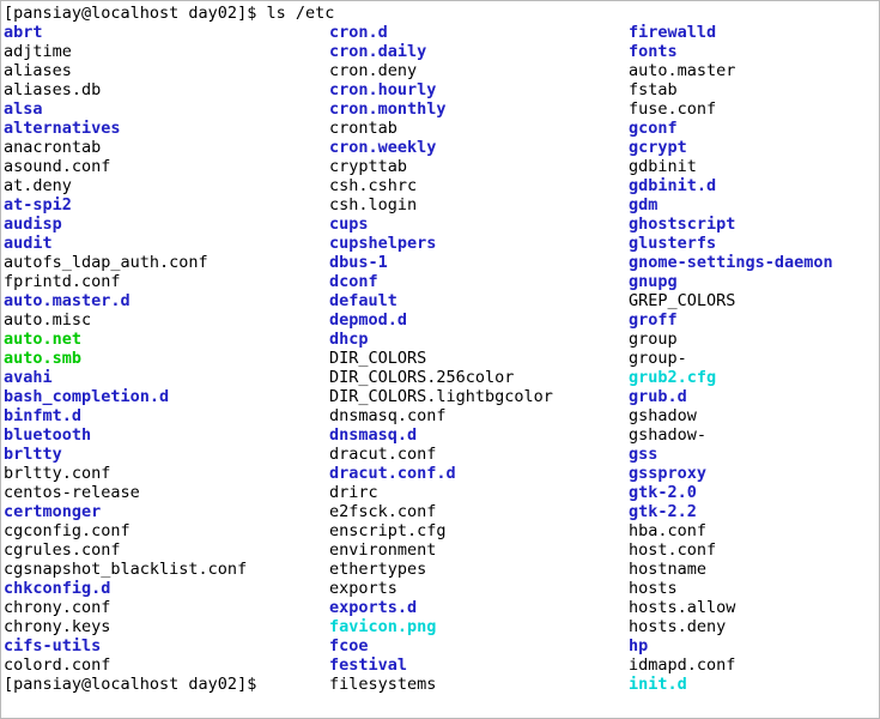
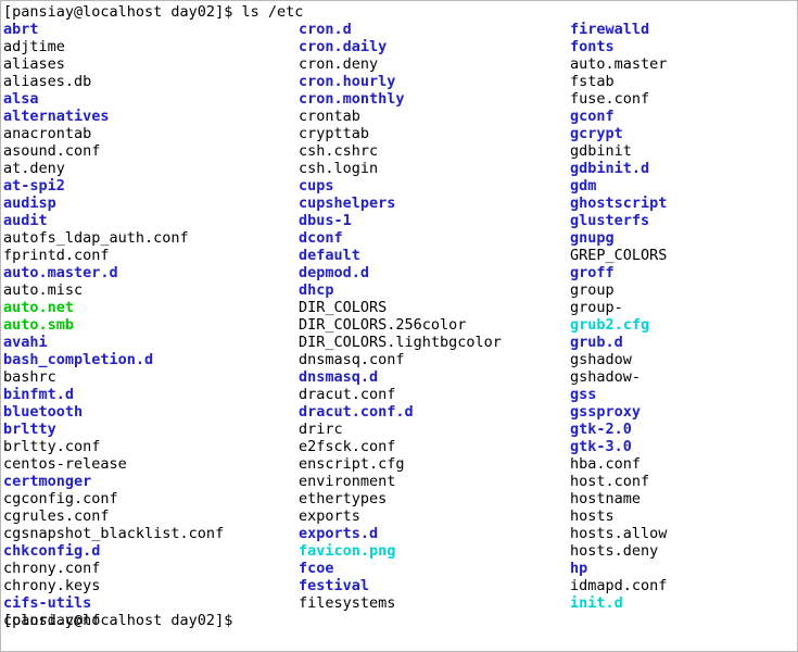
  [pansiay@localhost day02]$ ls /etc
  abrt
  adjtime
  aliases
  aliases.db
  alsa
  alternatives
  anacrontab
  asound.conf
  at.deny
  at-spi2
  audisp
  audit
  autofs_ldap_auth.conf
  fprintd.conf
  auto.master.d
  auto.misc
  auto.net
  auto.smb
  avahi
  bash_completion.d
+ bashrc
  binfmt.d
  bluetooth
  brltty
  brltty.conf
  centos-release
  certmonger
  cgconfig.conf
  cgrules.conf
  cgsnapshot_blacklist.conf
  chkconfig.d
  chrony.conf
  chrony.keys
  cifs-utils
  colord.conf
  cron.d
  cron.daily
  cron.deny
  cron.hourly
  cron.monthly
  crontab
- cron.weekly
  crypttab
  csh.cshrc
  csh.login
  cups
  cupshelpers
  dbus-1
  dconf
  default
  depmod.d
  dhcp
  DIR_COLORS
  DIR_COLORS.256color
  DIR_COLORS.lightbgcolor
  dnsmasq.conf
  dnsmasq.d
  dracut.conf
  dracut.conf.d
  drirc
  e2fsck.conf
  enscript.cfg
  environment
  ethertypes
  exports
  exports.d
  favicon.png
  fcoe
  festival
  filesystems
  firewalld
  fonts
  auto.master
  fstab
  fuse.conf
  gconf
  gcrypt
  gdbinit
  gdbinit.d
  gdm
  ghostscript
  glusterfs
- gnome-settings-daemon
  gnupg
  GREP_COLORS
  groff
  group
  group-
  grub2.cfg
  grub.d
  gshadow
  gshadow-
  gss
  gssproxy
  gtk-2.0
- gtk-2.2
+ gtk-3.0
  hba.conf
  host.conf
  hostname
  hosts
  hosts.allow
  hosts.deny
  hp
  idmapd.conf
  init.d
  [pansiay@localhost day02]$
